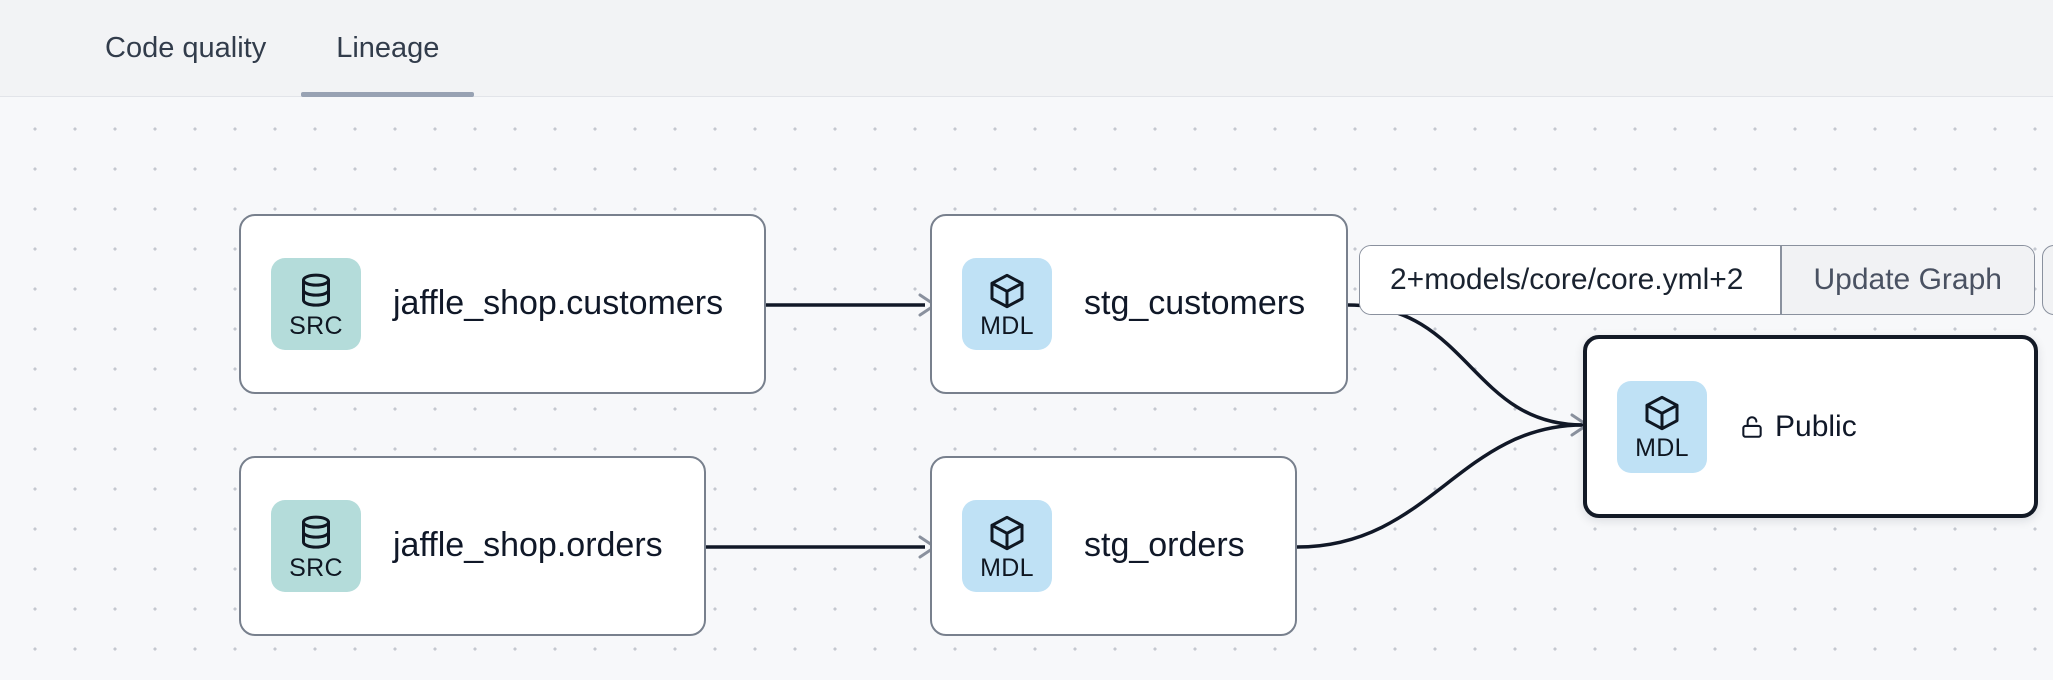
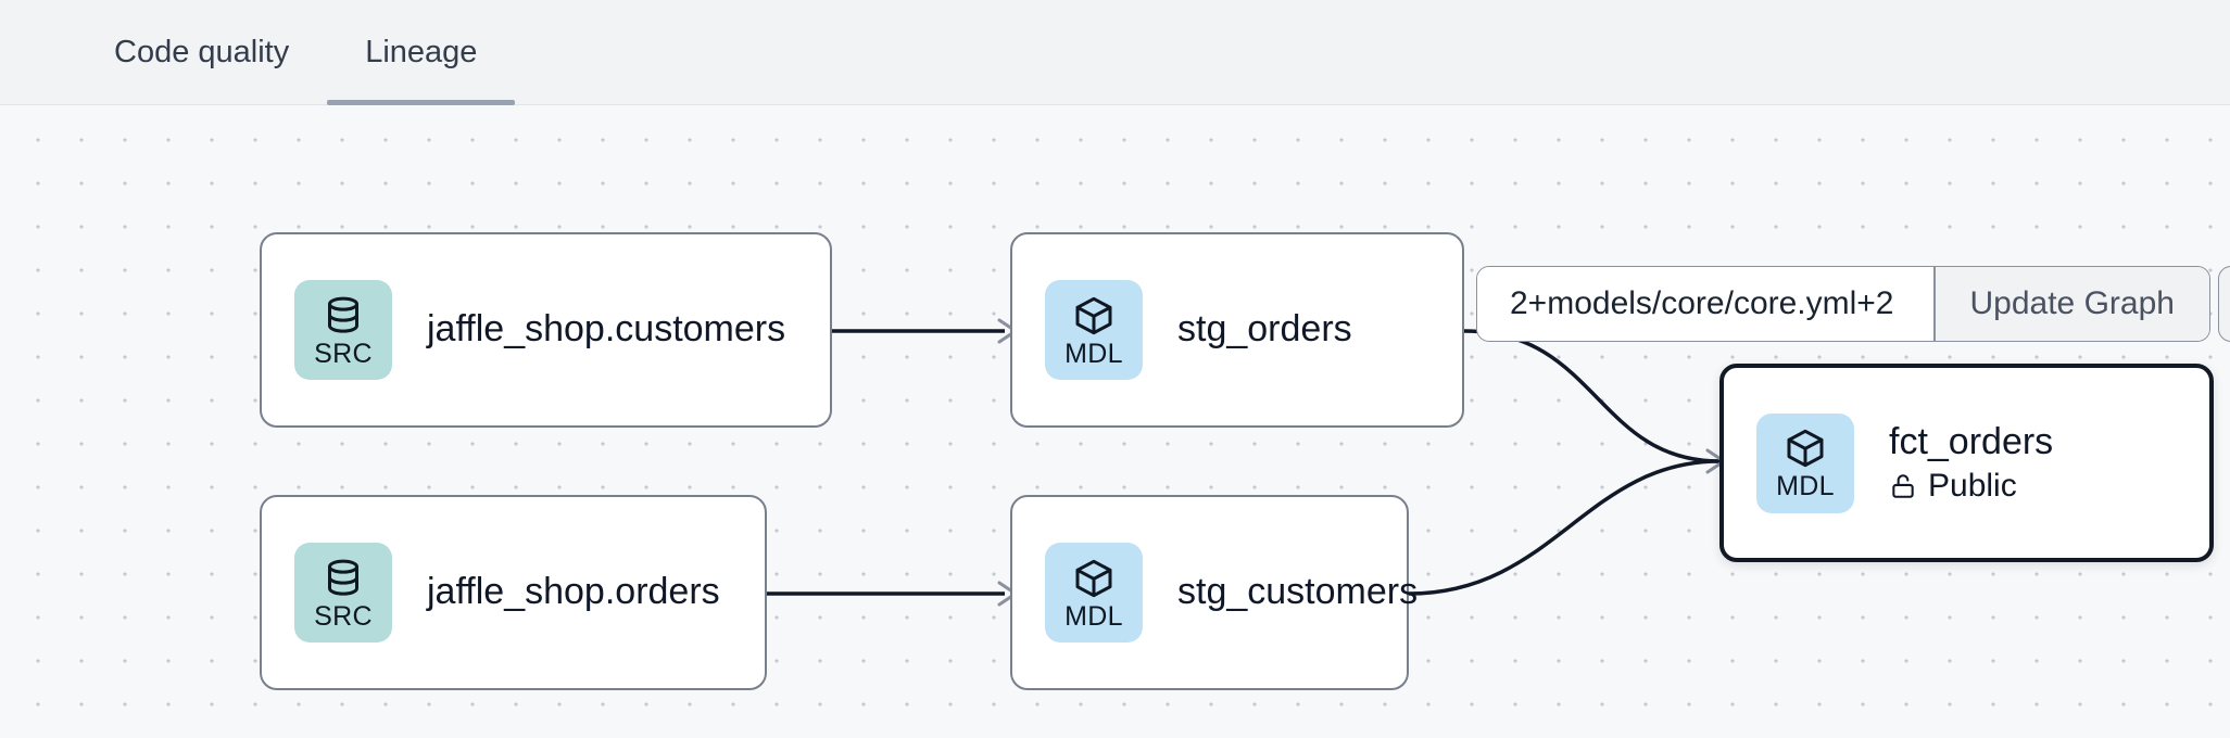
  Code quality
  Lineage
  SRC
  jaffle_shop.customers
  MDL
- stg_customers
+ stg_orders
  SRC
  jaffle_shop.orders
  MDL
- stg_orders
+ stg_customers
  MDL
+ fct_orders
  Public
  2+models/core/core.yml+2
  Update Graph
